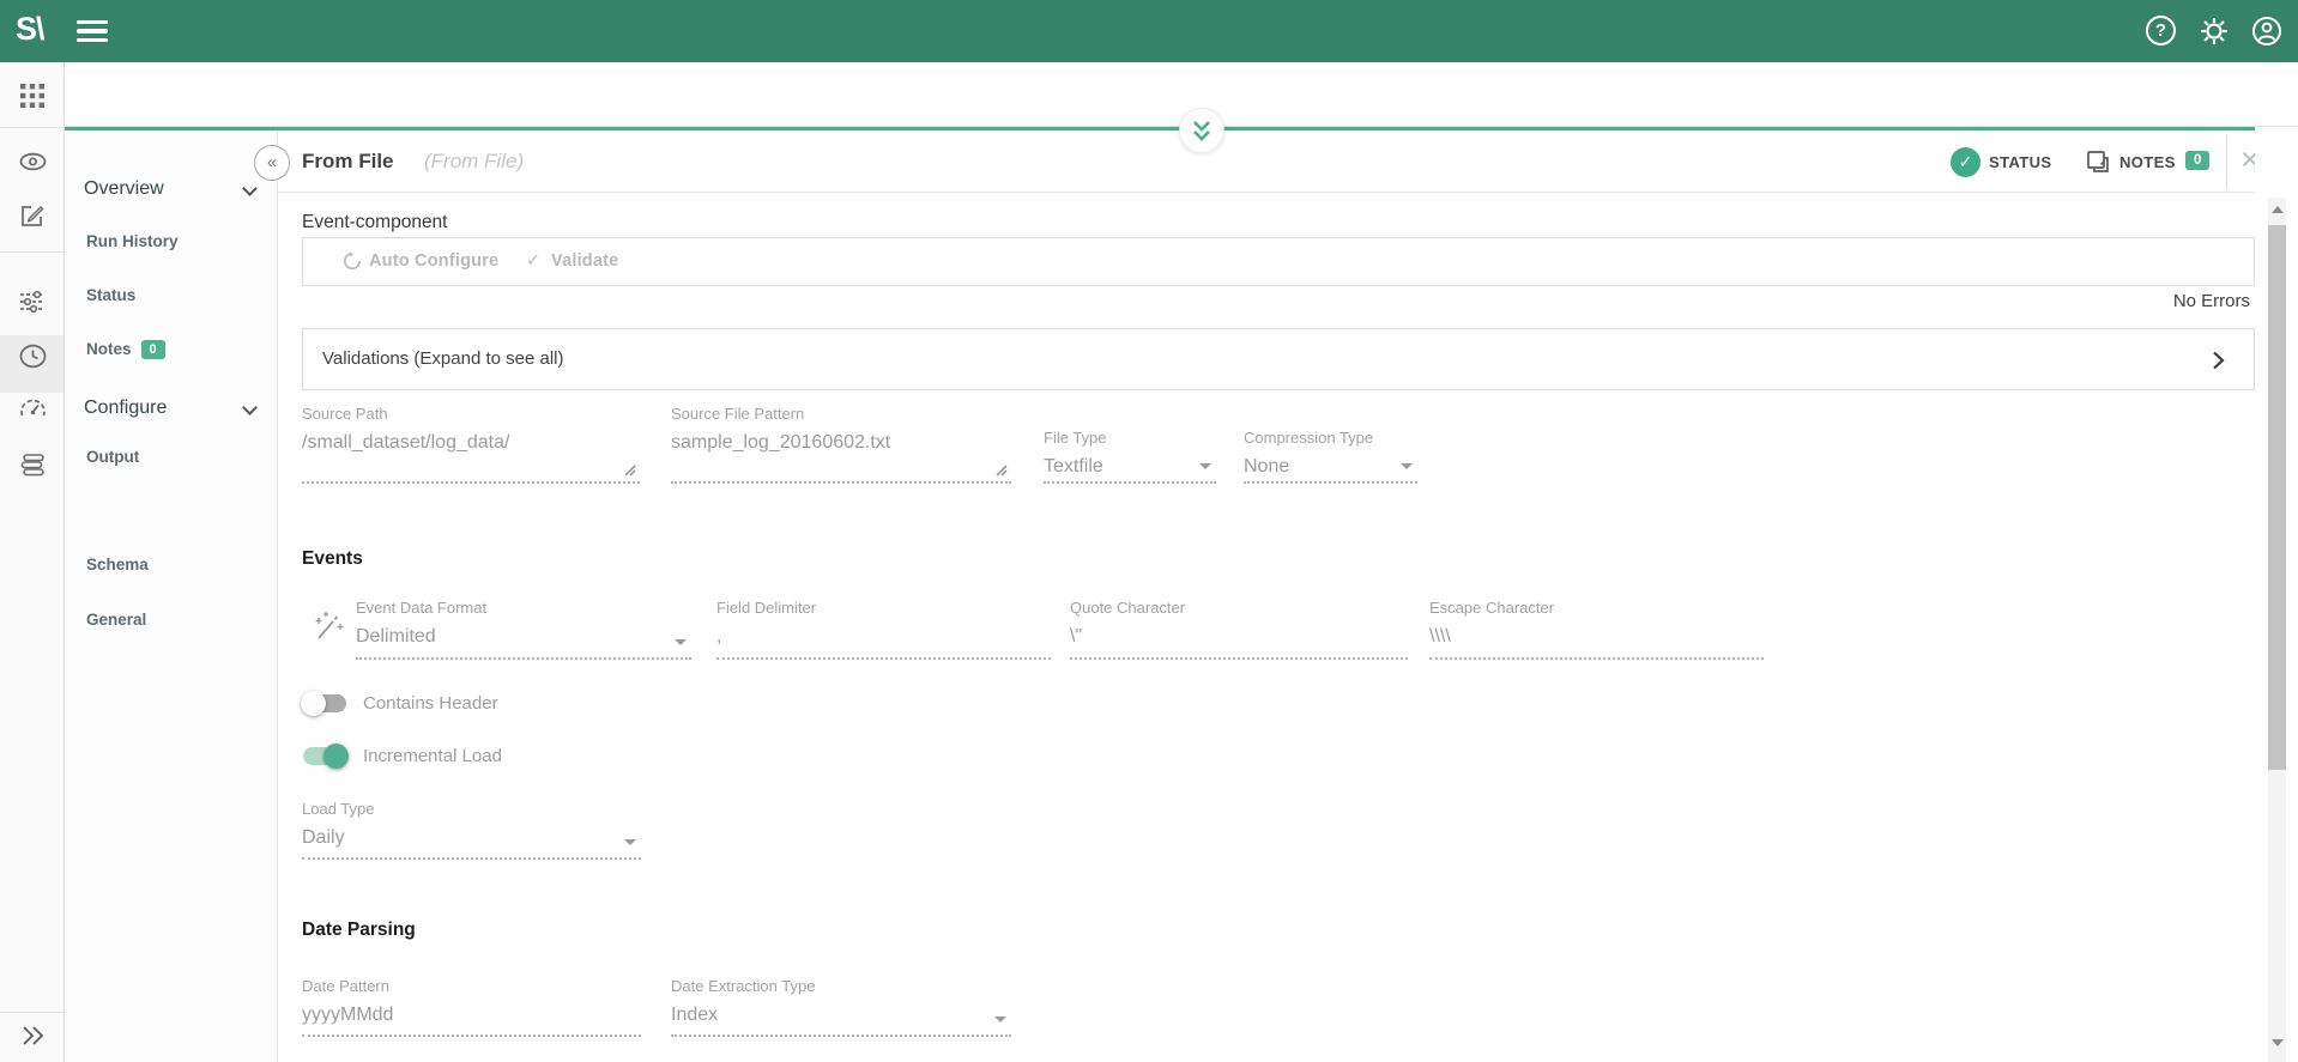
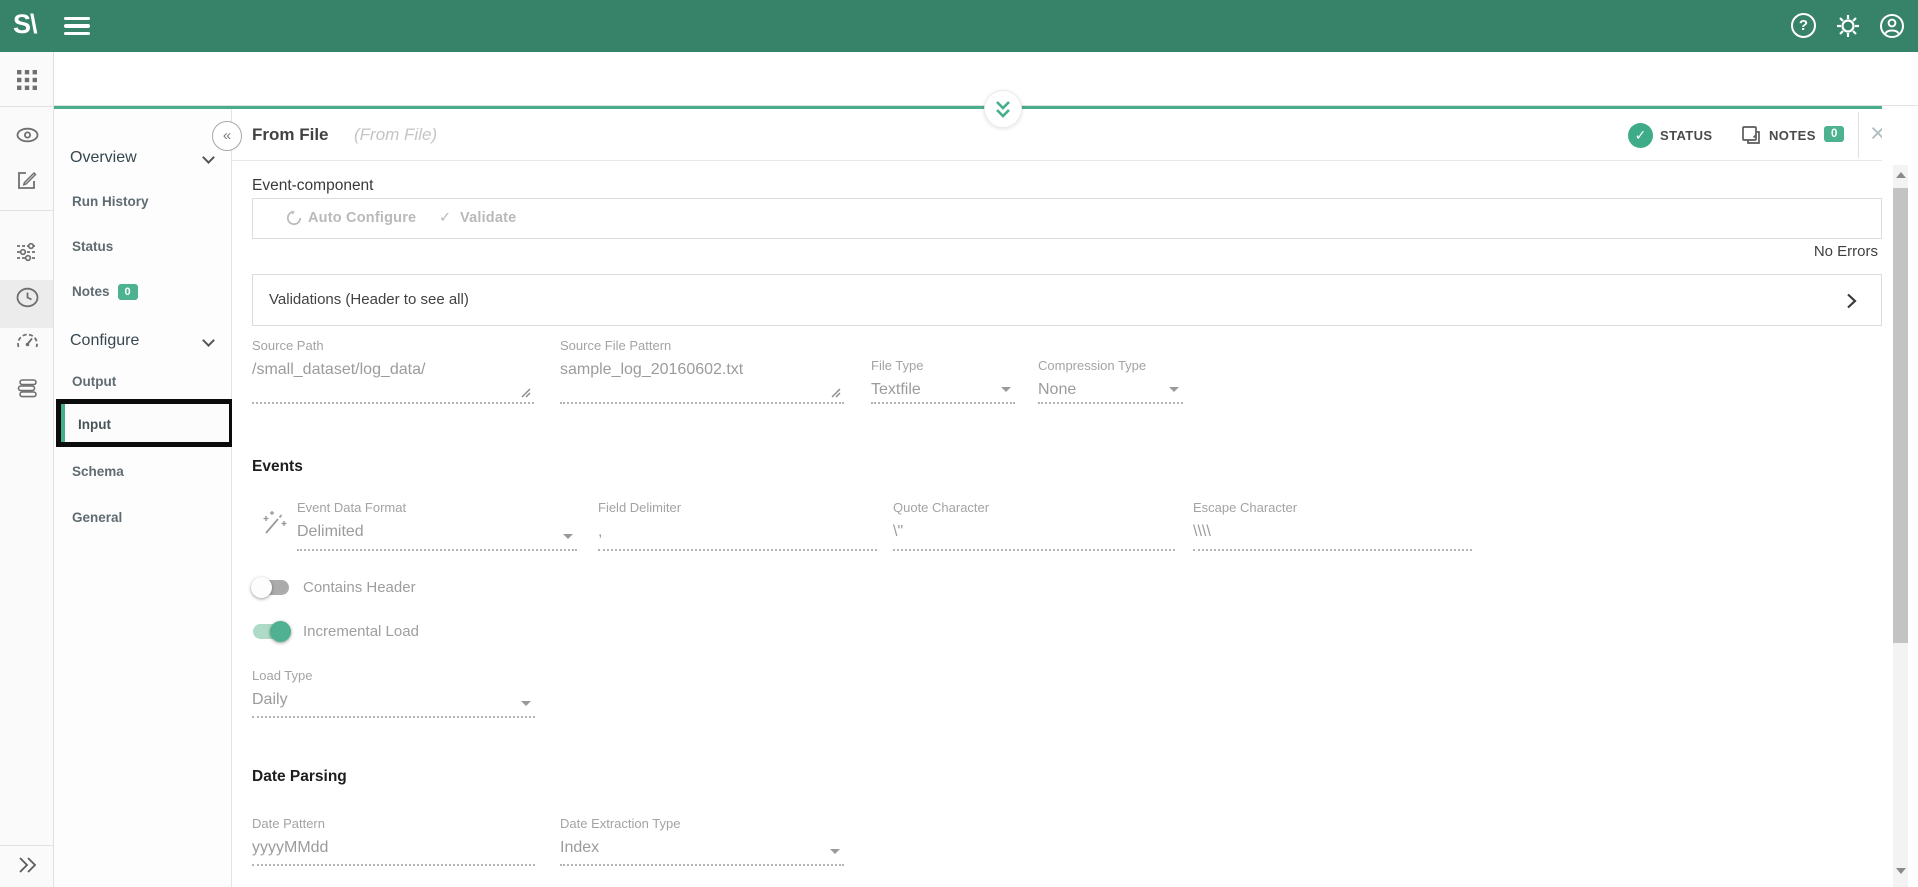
  S\
  ?
  Overview
  Run History
  Status
  Notes 0
  Configure
  Output
+ Input
  Schema
  General
  «
  From File
  (From File)
  ✓
  STATUS
  NOTES
  0
  ×
  Event-component
  Auto Configure
  ✓
  Validate
  No Errors
- Validations (Expand to see all)
+ Validations (Header to see all)
  Source Path
  /small_dataset/log_data/
  Source File Pattern
  sample_log_20160602.txt
  File Type
  Textfile
  Compression Type
  None
  Events
  Event Data Format
  Delimited
  Field Delimiter
  ,
  Quote Character
  \"
  Escape Character
  \\\\
  Contains Header
  Incremental Load
  Load Type
  Daily
  Date Parsing
  Date Pattern
  yyyyMMdd
  Date Extraction Type
  Index
